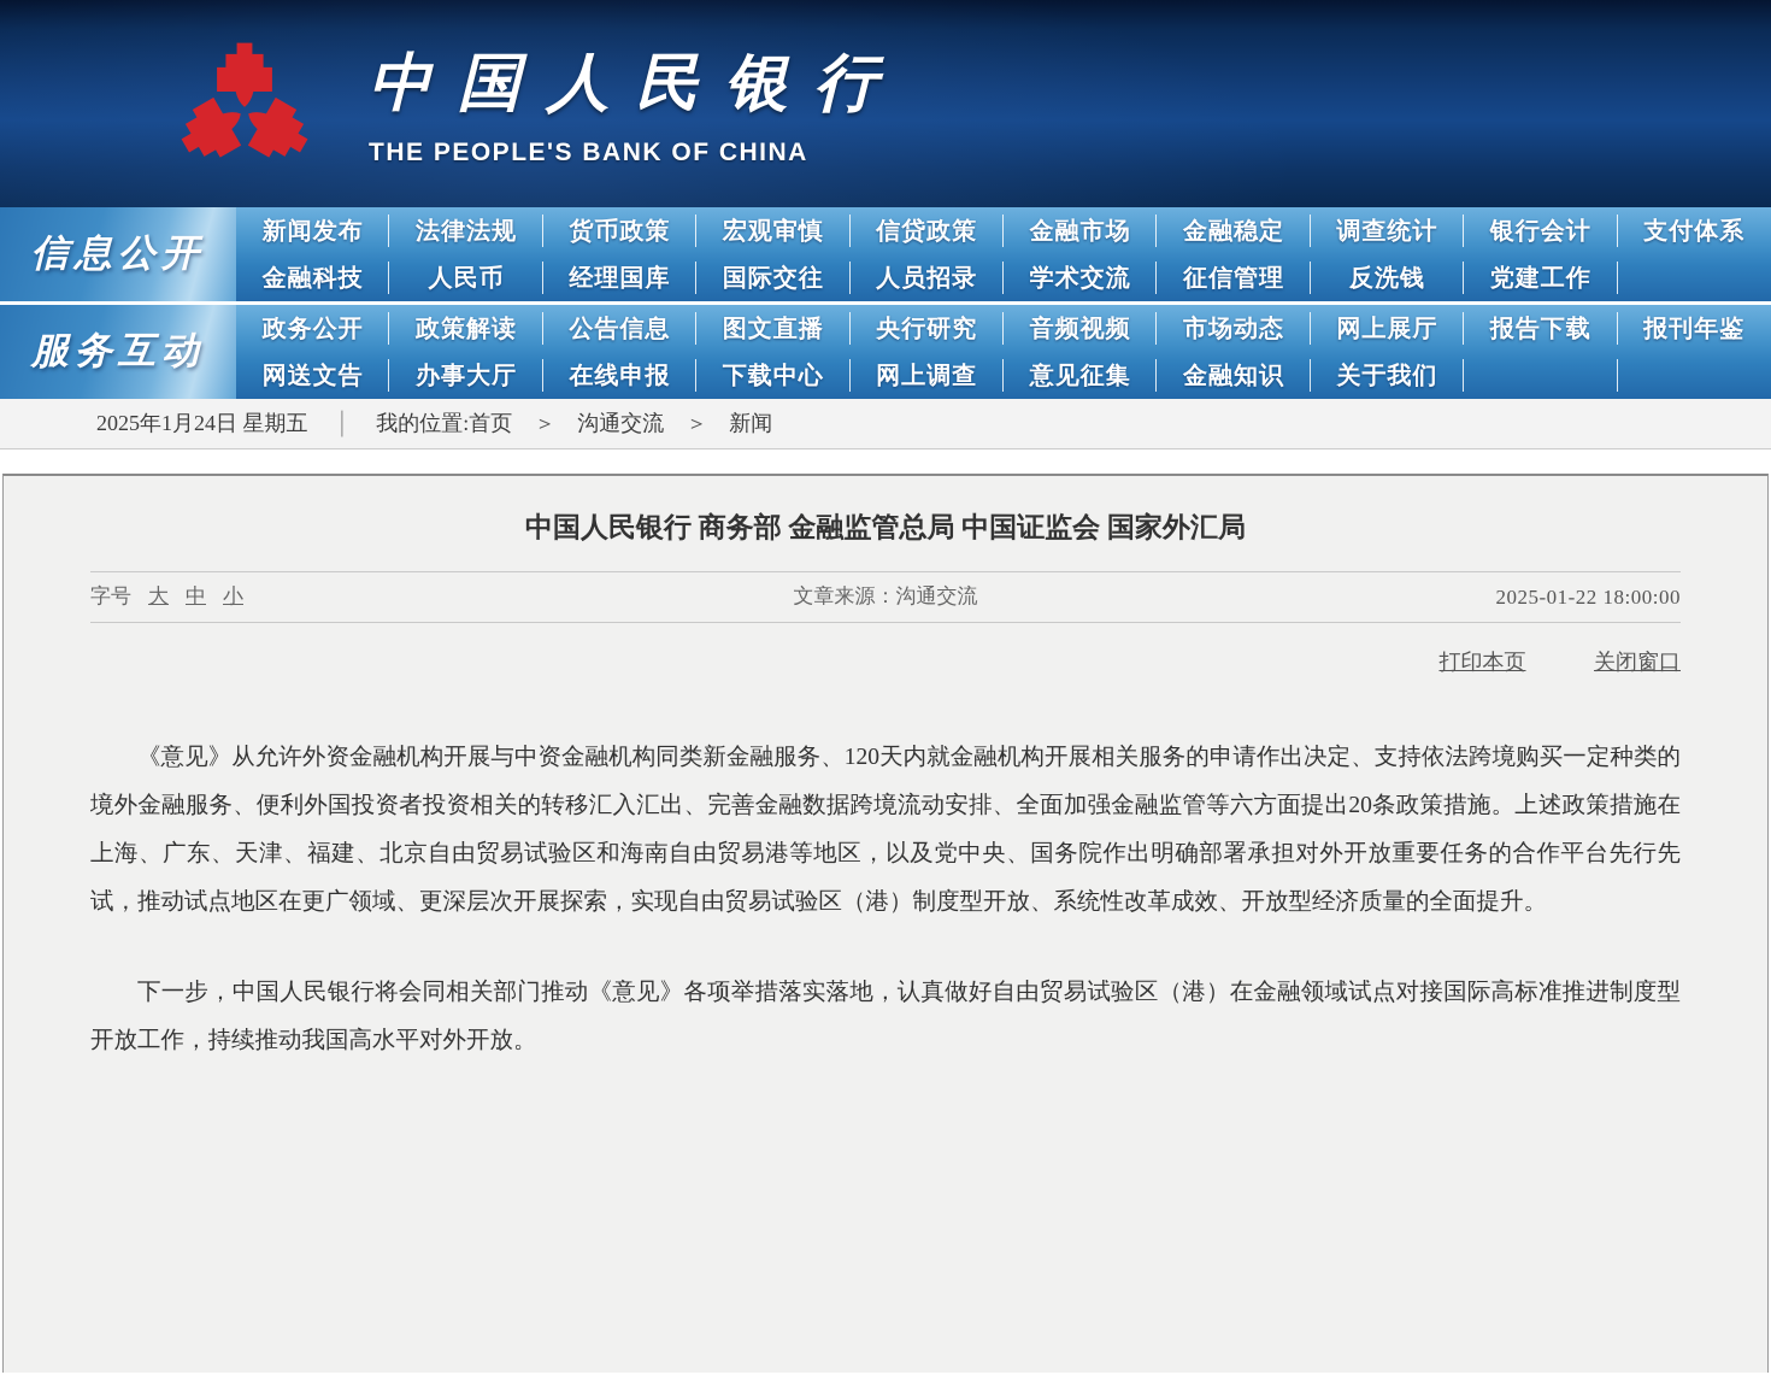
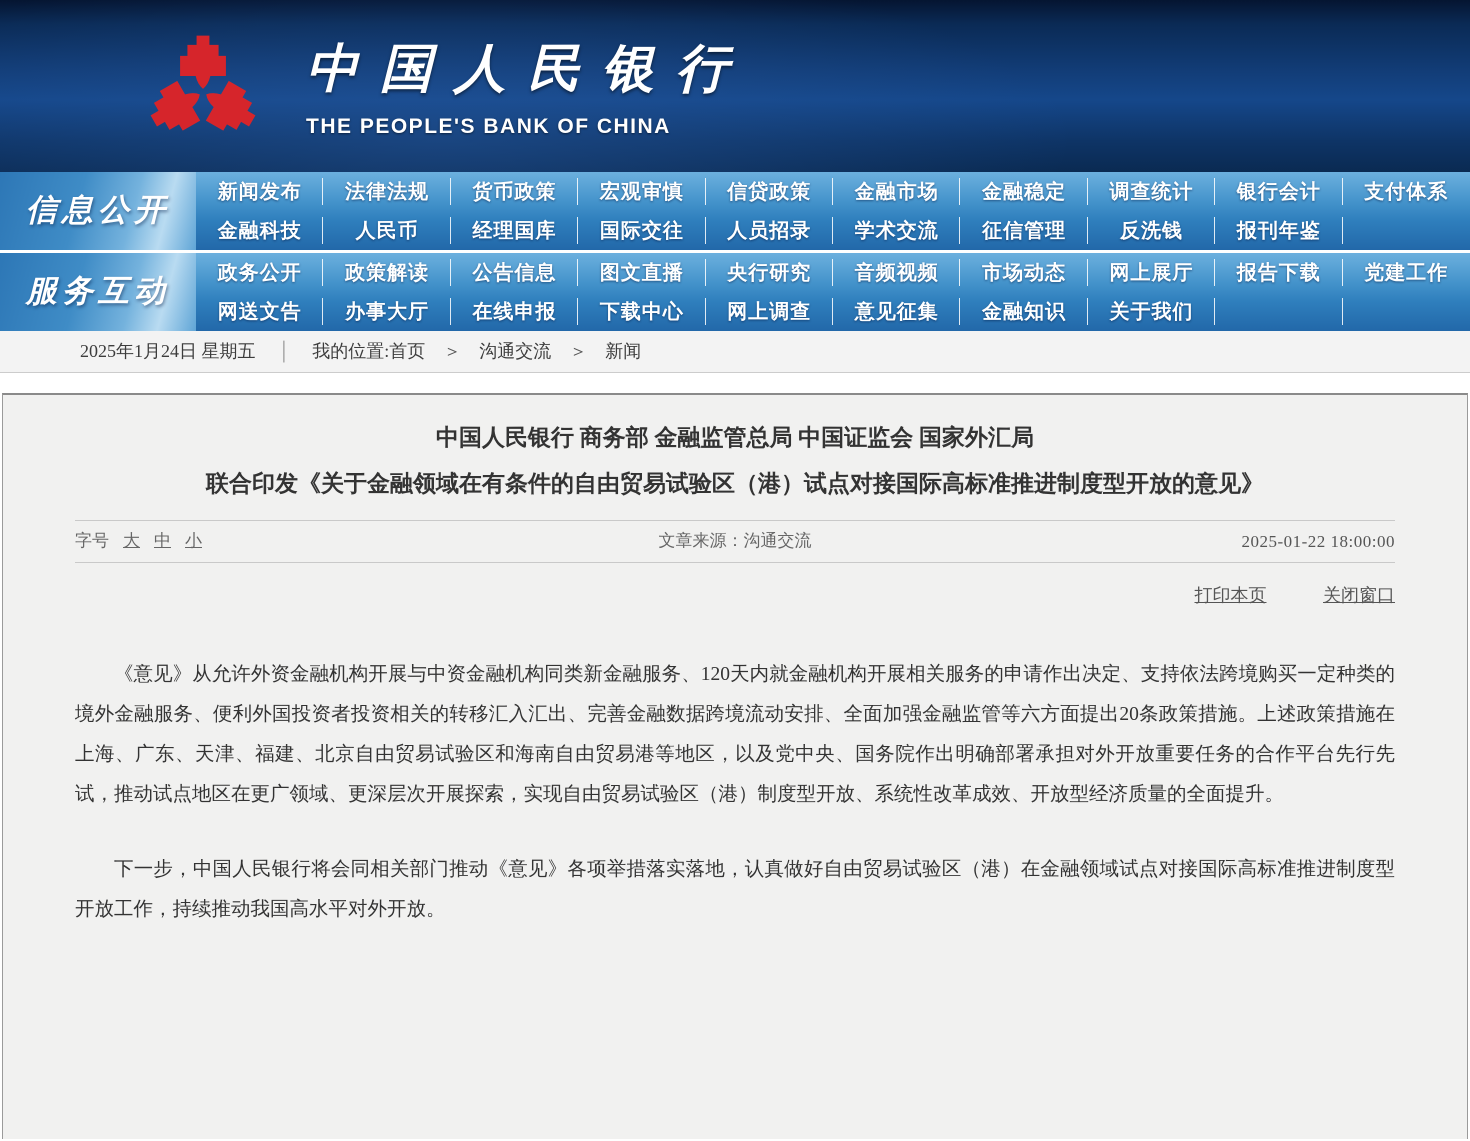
  中国人民银行
  THE PEOPLE'S BANK OF CHINA
  信息公开
  新闻发布
  法律法规
  货币政策
  宏观审慎
  信贷政策
  金融市场
  金融稳定
  调查统计
  银行会计
  支付体系
  金融科技
  人民币
  经理国库
  国际交往
  人员招录
  学术交流
  征信管理
  反洗钱
- 党建工作
+ 报刊年鉴
  服务互动
  政务公开
  政策解读
  公告信息
  图文直播
  央行研究
  音频视频
  市场动态
  网上展厅
  报告下载
- 报刊年鉴
+ 党建工作
  网送文告
  办事大厅
  在线申报
  下载中心
  网上调查
  意见征集
  金融知识
  关于我们
  2025年1月24日 星期五
  │
  我的位置:
  首页
  ＞
  沟通交流
  ＞
  新闻
  中国人民银行 商务部 金融监管总局 中国证监会 国家外汇局
+ 联合印发《关于金融领域在有条件的自由贸易试验区（港）试点对接国际高标准推进制度型开放的意见》
  字号
  大
  中
  小
  文章来源：沟通交流
  2025-01-22 18:00:00
  打印本页 关闭窗口
  《意见》从允许外资金融机构开展与中资金融机构同类新金融服务、120天内就金融机构开展相关服务的申请作出决定、支持依法跨境购买一定种类的境外金融服务、便利外国投资者投资相关的转移汇入汇出、完善金融数据跨境流动安排、全面加强金融监管等六方面提出20条政策措施。上述政策措施在上海、广东、天津、福建、北京自由贸易试验区和海南自由贸易港等地区，以及党中央、国务院作出明确部署承担对外开放重要任务的合作平台先行先试，推动试点地区在更广领域、更深层次开展探索，实现自由贸易试验区（港）制度型开放、系统性改革成效、开放型经济质量的全面提升。
  下一步，中国人民银行将会同相关部门推动《意见》各项举措落实落地，认真做好自由贸易试验区（港）在金融领域试点对接国际高标准推进制度型开放工作，持续推动我国高水平对外开放。
